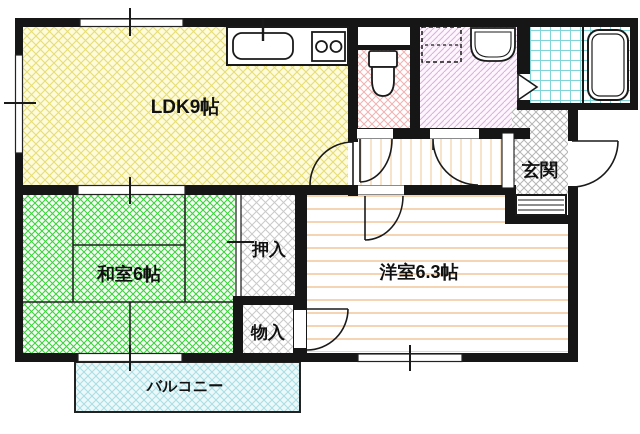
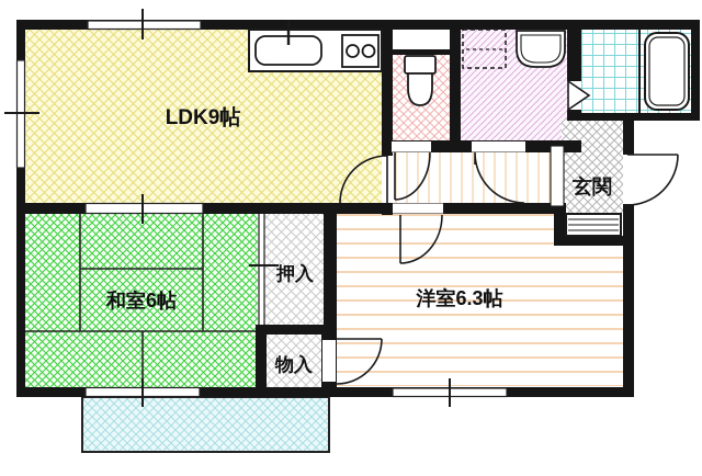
  LDK9帖
  和室6帖
  洋室6.3帖
  押入
  物入
  玄関
- バルコニー
